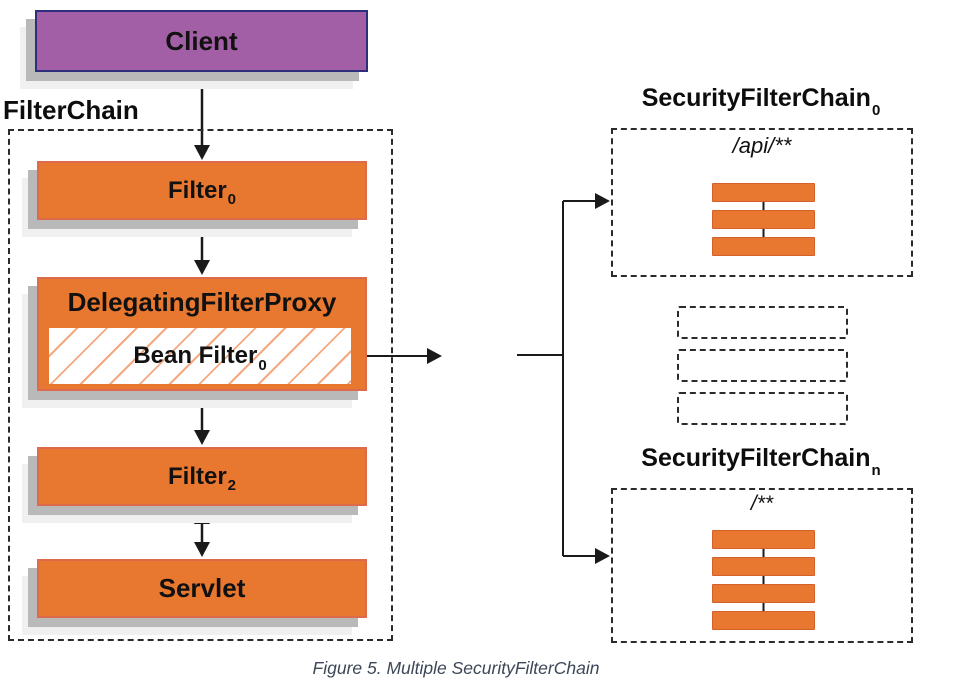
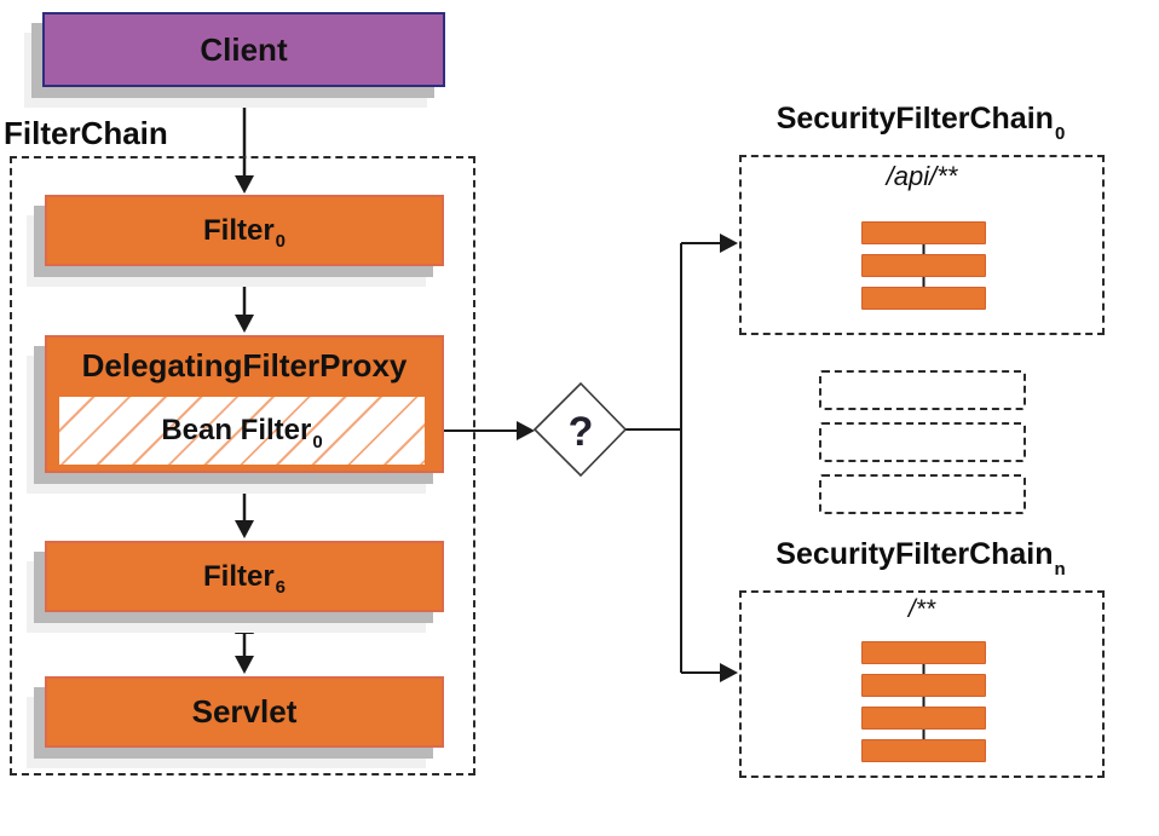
+ ?
  Client
  FilterChain
  Filter
  0
  DelegatingFilterProxy
  Bean Filter
  0
  Filter
- 2
+ 6
  Servlet
  SecurityFilterChain0
  /api/**
  SecurityFilterChainn
  /**
- Figure 5. Multiple SecurityFilterChain
